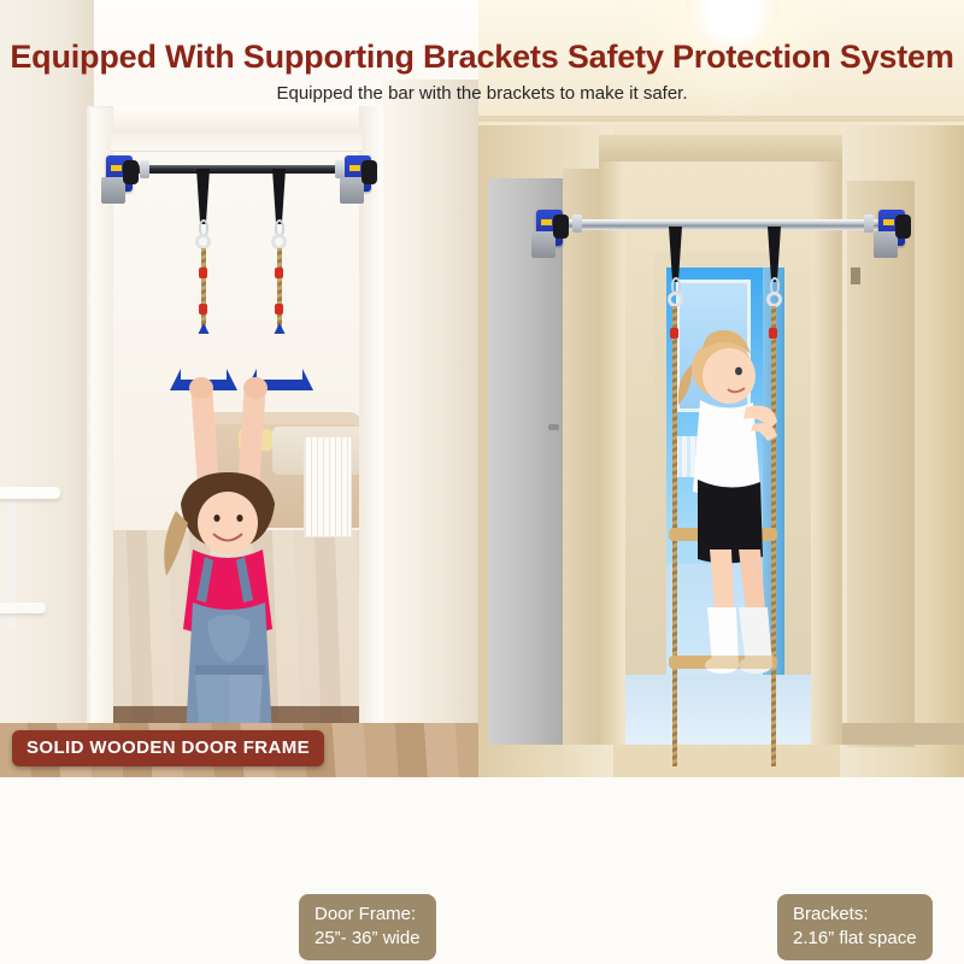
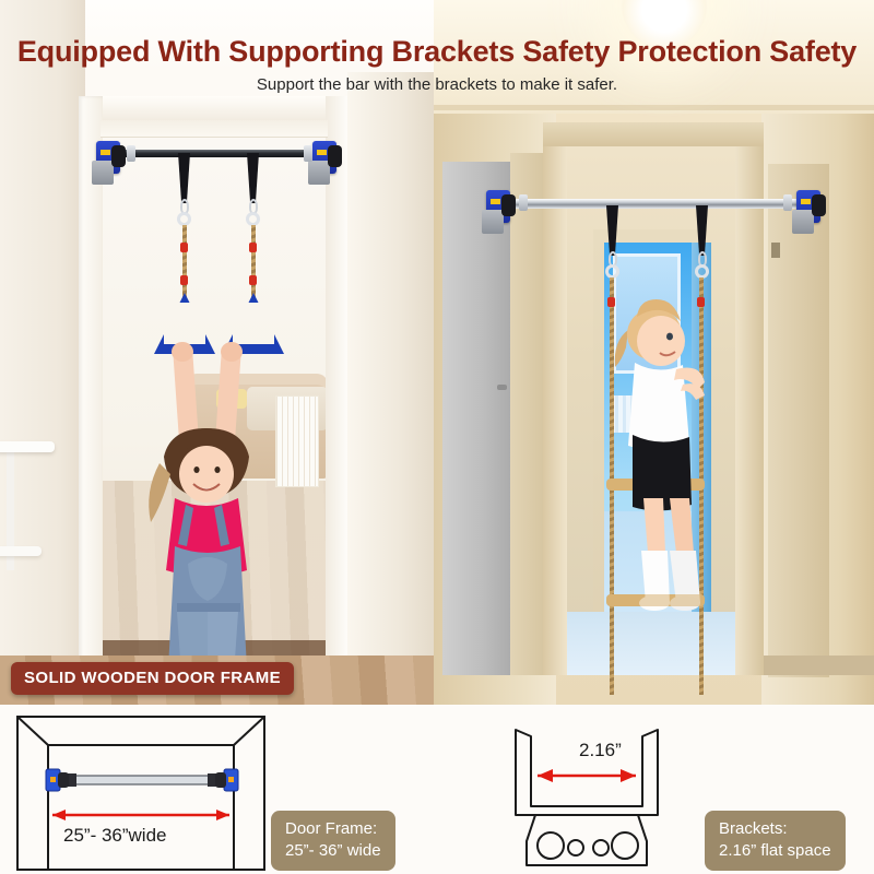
  SOLID WOODEN DOOR FRAME
- Equipped With Supporting Brackets Safety Protection System
+ Equipped With Supporting Brackets Safety Protection Safety
- Equipped the bar with the brackets to make it safer.
+ Support the bar with the brackets to make it safer.
+ 25”- 36”wide
+ 2.16”
  Door Frame:
  25”- 36” wide
  Brackets:
  2.16” flat space
